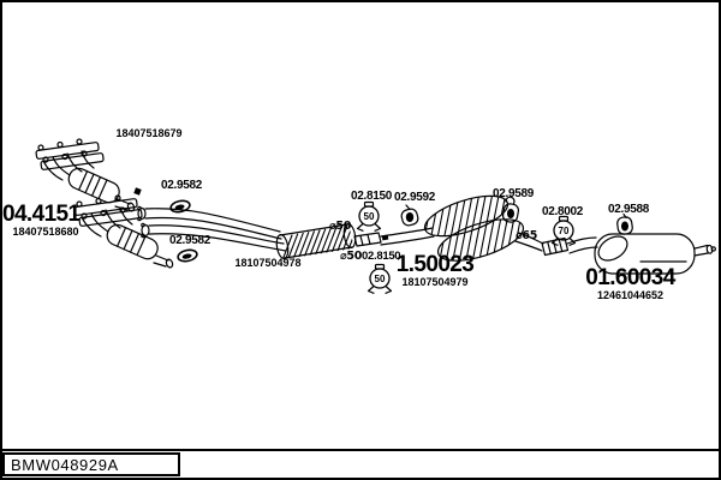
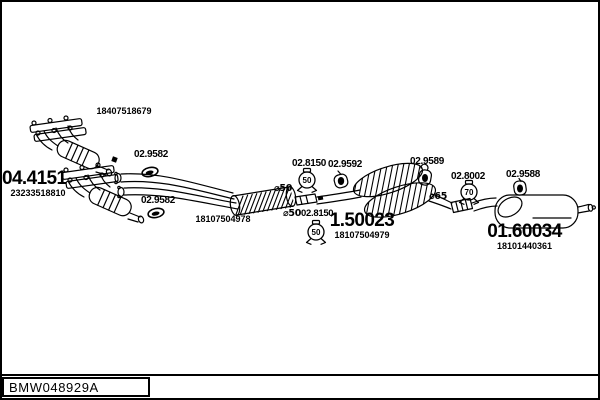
  50
  50
  70
  18407518679
  04.4151
- 18407518680
+ 23233518810
  18107504978
  1.50023
  18107504979
  01.60034
- 12461044652
+ 18101440361
  02.9582
  02.9582
  02.815
  02.9592
  02.9589
  02.8002
  02.9588
  ⌀50
  ⌀5002.8150
  ⌀65
  BMW048929A
